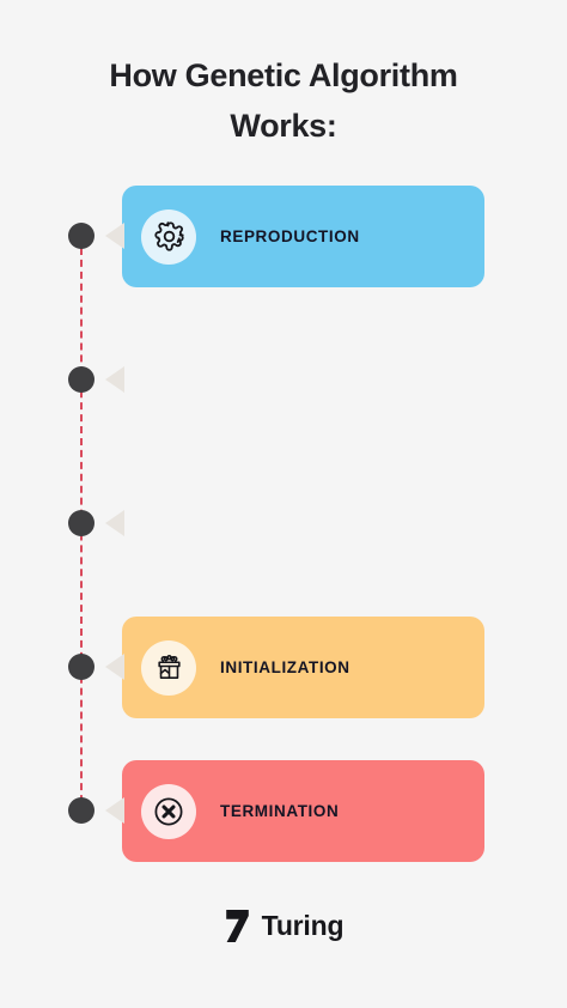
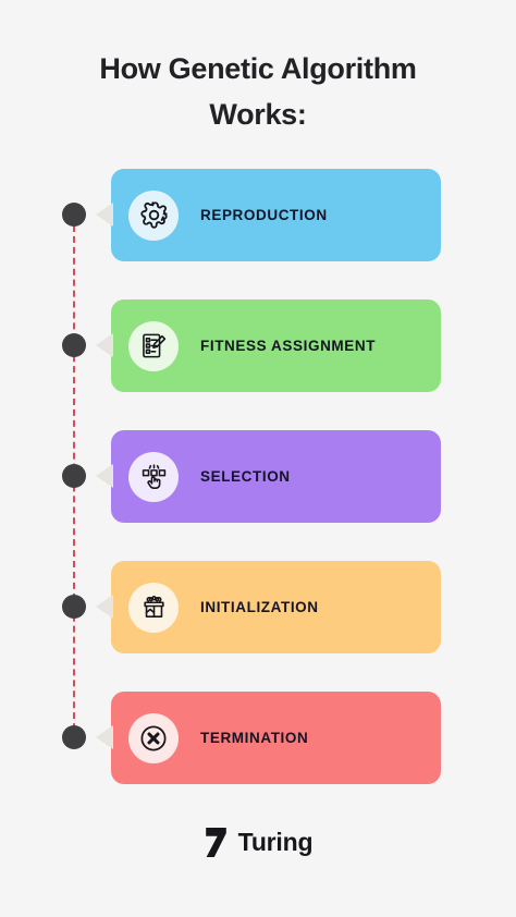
  How Genetic Algorithm
  Works:
  REPRODUCTION
+ FITNESS ASSIGNMENT
+ SELECTION
  INITIALIZATION
  TERMINATION
  Turing
